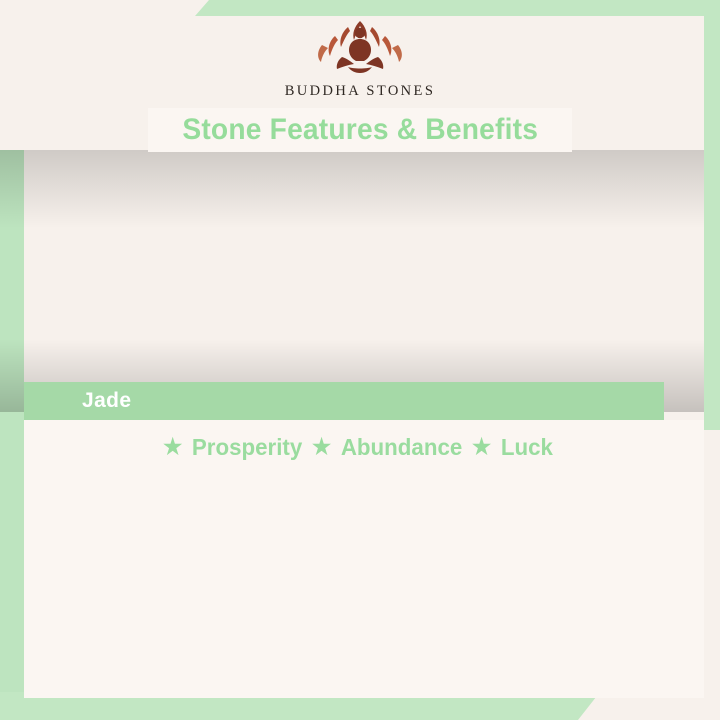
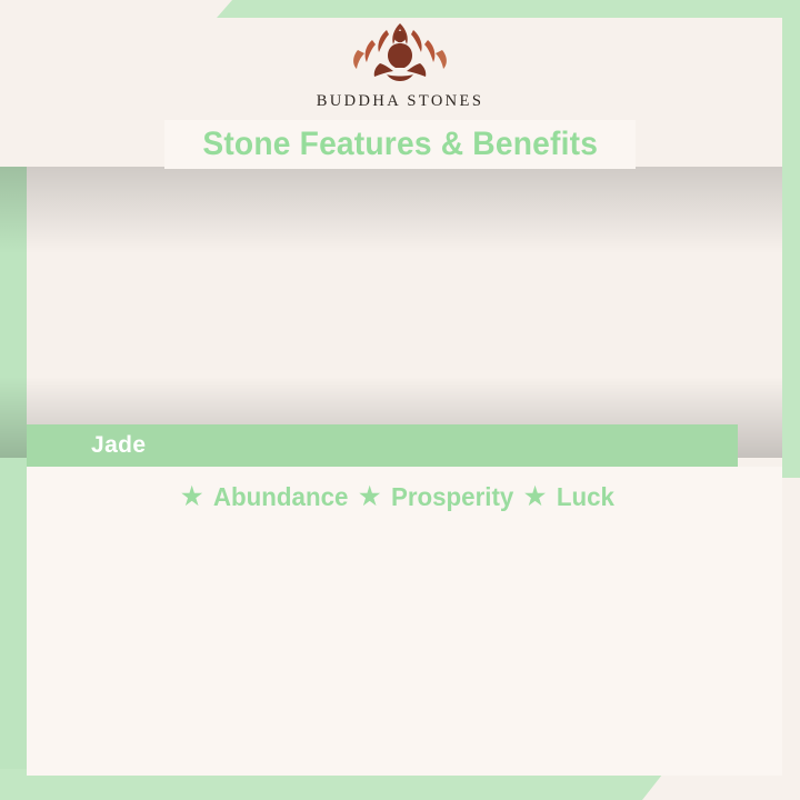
  BUDDHA STONES
  Stone Features & Benefits
  Jade
  ★
- Prosperity
+ Abundance
  ★
- Abundance
+ Prosperity
  ★
  Luck
